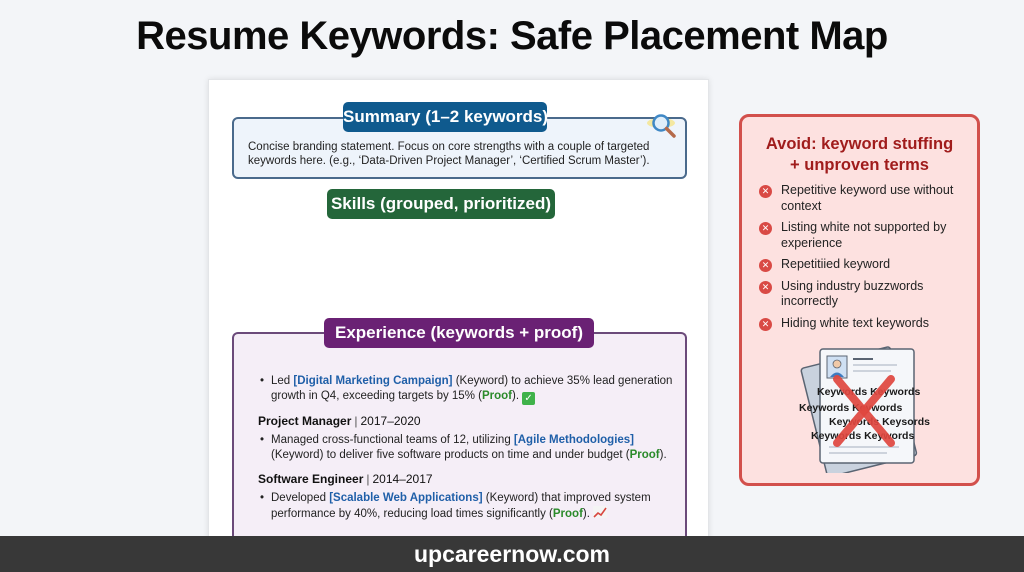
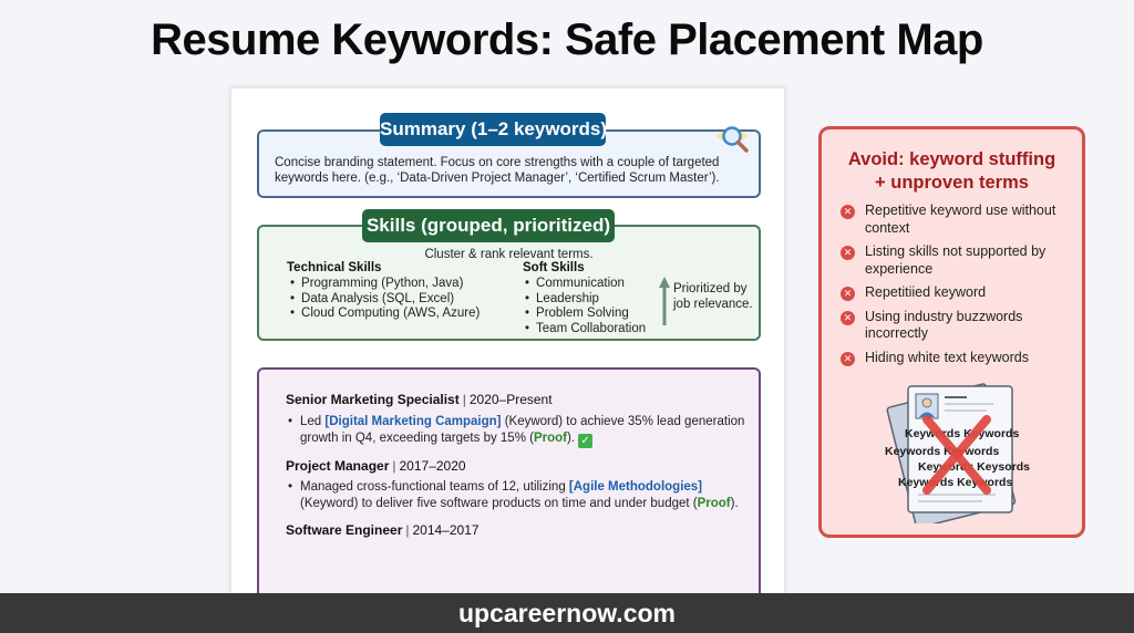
  Resume Keywords: Safe Placement Map
  Concise branding statement. Focus on core strengths with a couple of targeted keywords here. (e.g., ‘Data-Driven Project Manager’, ‘Certified Scrum Master’).
  Summary (1–2 keywords)
+ Cluster & rank relevant terms.
+ Technical Skills
+ Programming (Python, Java)
+ Data Analysis (SQL, Excel)
+ Cloud Computing (AWS, Azure)
+ Soft Skills
+ Communication
+ Leadership
+ Problem Solving
+ Team Collaboration
+ Prioritized by
+ job relevance.
  Skills (grouped, prioritized)
+ Senior Marketing Specialist | 2020–Present
  Led [Digital Marketing Campaign] (Keyword) to achieve 35% lead generation growth in Q4, exceeding targets by 15% (Proof). ✓
  Project Manager | 2017–2020
  Managed cross-functional teams of 12, utilizing [Agile Methodologies] (Keyword) to deliver five software products on time and under budget (Proof).
  Software Engineer | 2014–2017
- Developed [Scalable Web Applications] (Keyword) that improved system performance by 40%, reducing load times significantly (Proof).
- Experience (keywords + proof)
  Avoid: keyword stuffing
  + unproven terms
  ✕
  Repetitive keyword use without context
  ✕
- Listing white not supported by experience
+ Listing skills not supported by experience
  ✕
  Repetitiied keyword
  ✕
  Using industry buzzwords incorrectly
  ✕
  Hiding white text keywords
  Keywds Kywords
  Keywords Kwords
  Keyr Keysords
  Keywds Keords
  upcareernow.com
